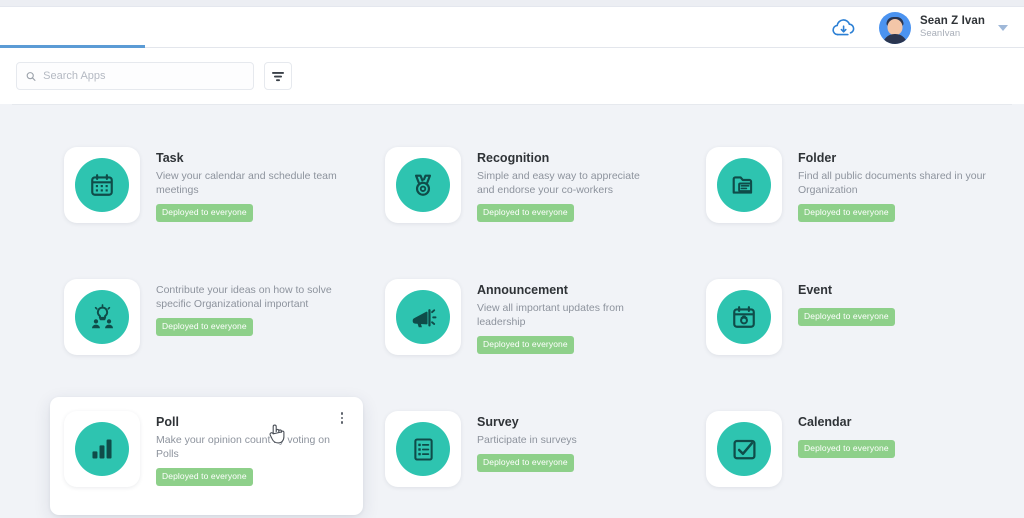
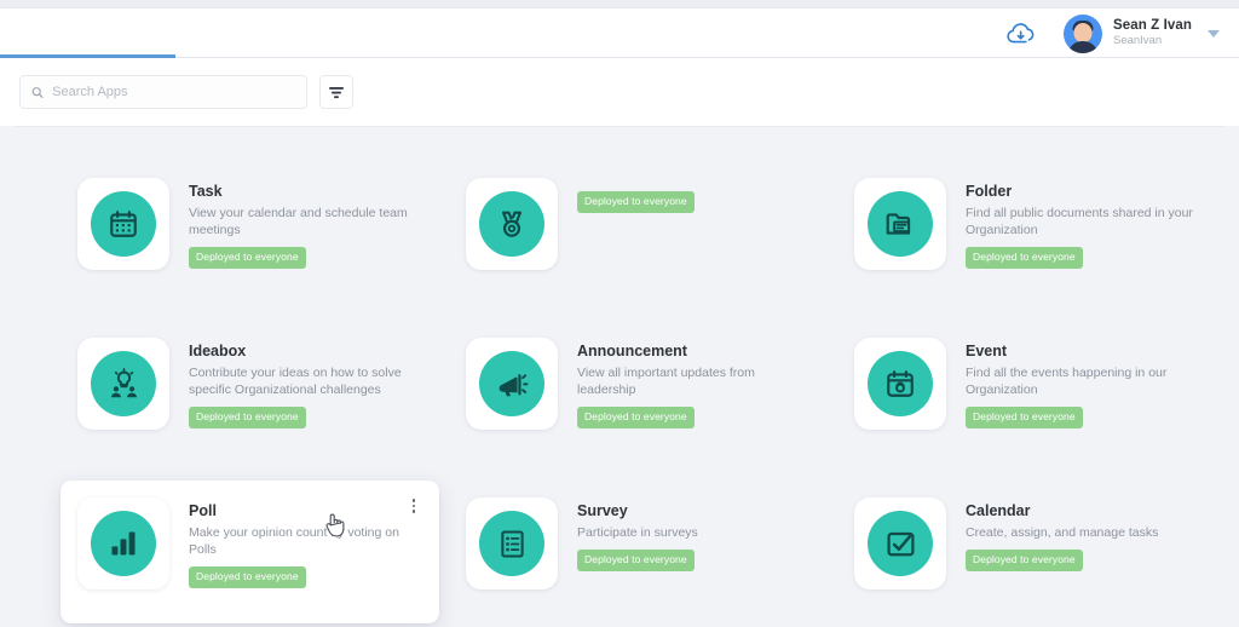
  Sean Z Ivan
  SeanIvan
  Search Apps
  Task
  View your calendar and schedule team meetings
  Deployed to everyone
- Recognition
- Simple and easy way to appreciate and endorse your co-workers
  Deployed to everyone
  Folder
  Find all public documents shared in your Organization
  Deployed to everyone
+ Ideabox
- Contribute your ideas on how to solve specific Organizational important
+ Contribute your ideas on how to solve specific Organizational challenges
  Deployed to everyone
  Announcement
  View all important updates from leadership
  Deployed to everyone
  Event
+ Find all the events happening in our Organization
  Deployed to everyone
  Poll
  Make your opinion count voting on Polls
  Deployed to everyone
  Survey
  Participate in surveys
  Deployed to everyone
  Calendar
+ Create, assign, and manage tasks
  Deployed to everyone
